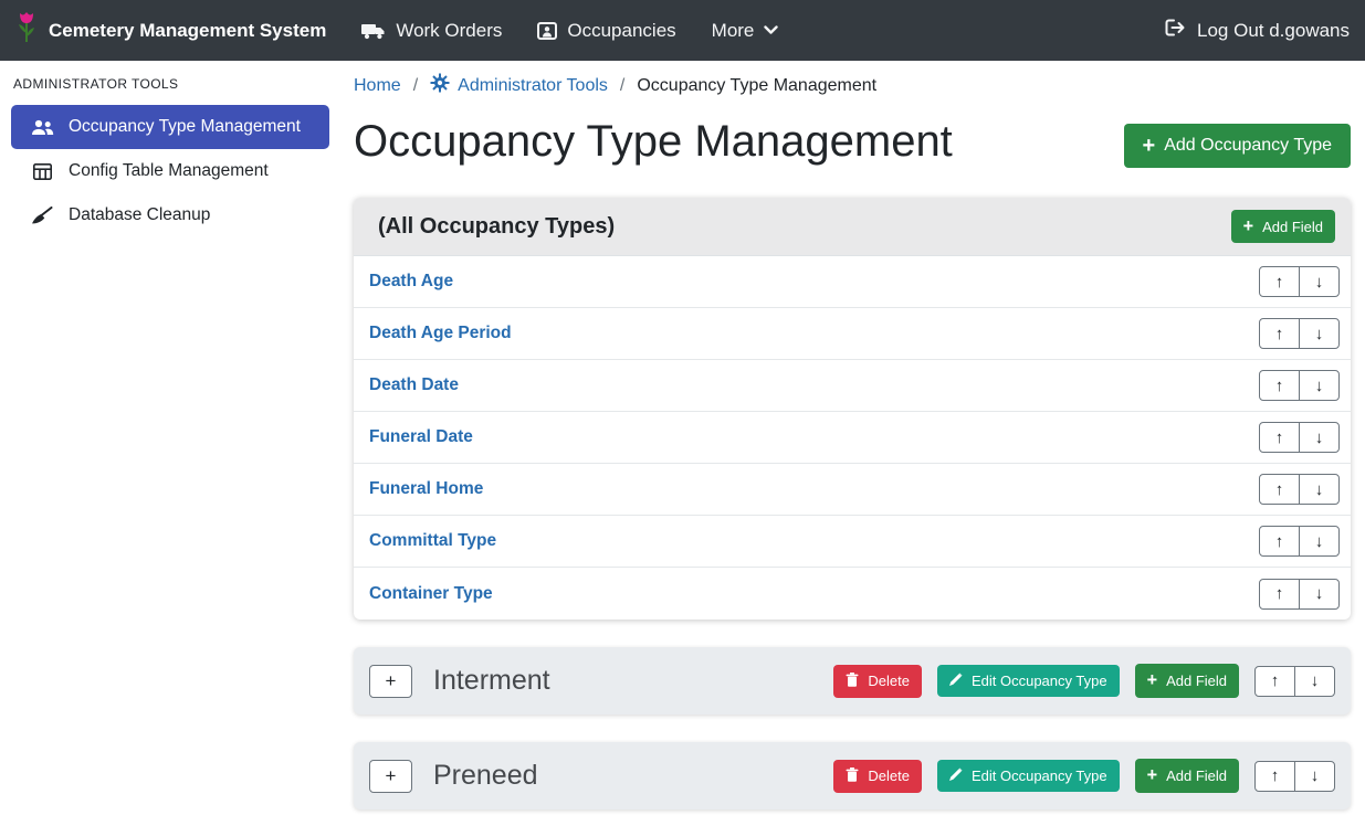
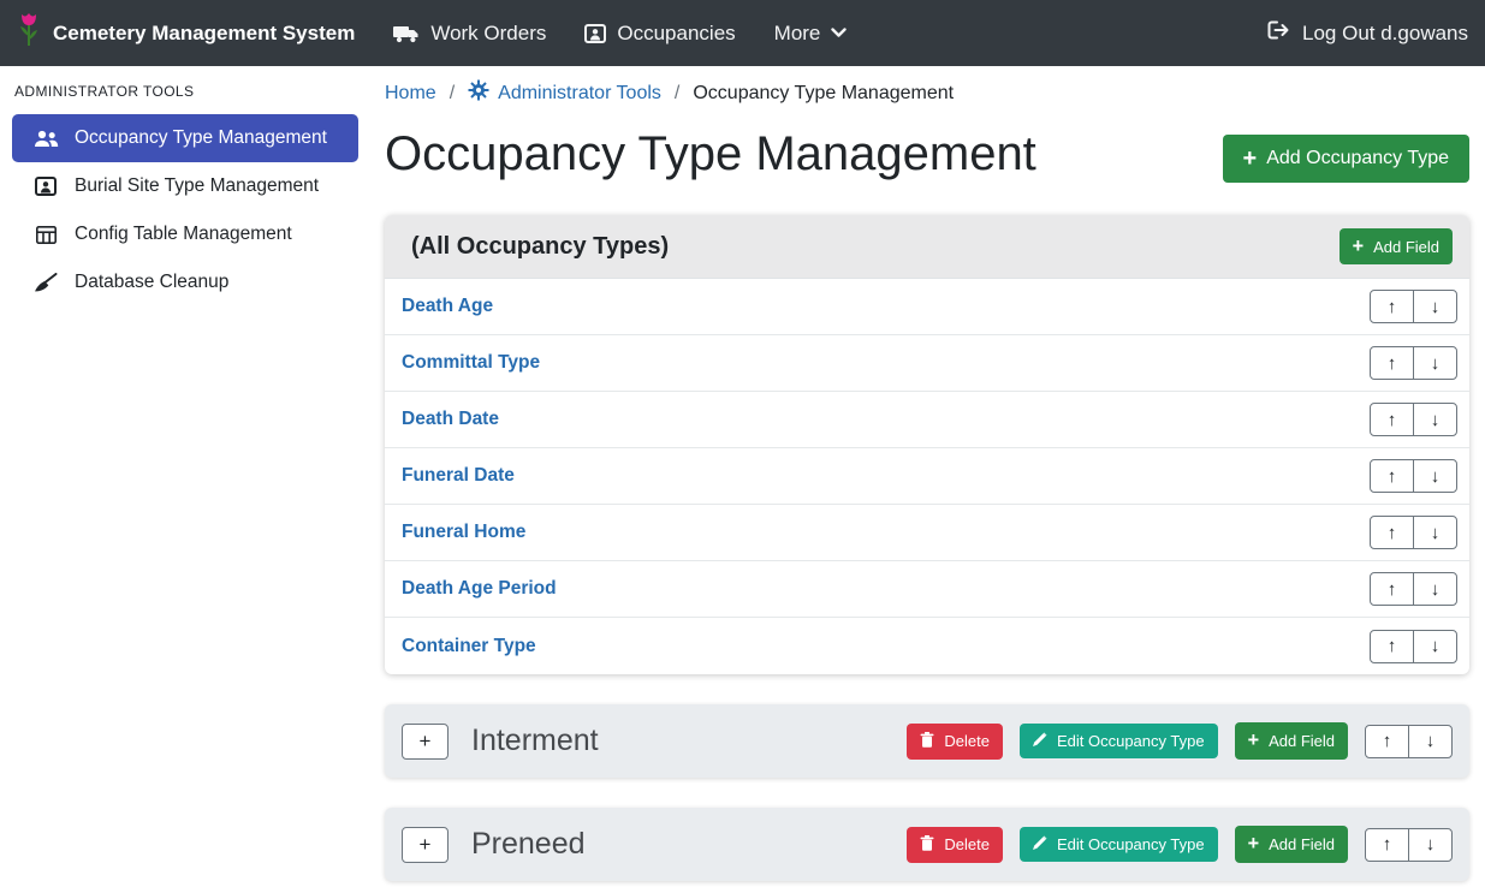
  Cemetery Management System
  Work Orders
  Occupancies
  More
  Log Out d.gowans
  ADMINISTRATOR TOOLS
  Occupancy Type Management
+ Burial Site Type Management
  Config Table Management
  Database Cleanup
  Home
  /
  Administrator Tools
  /
  Occupancy Type Management
  Occupancy Type Management
  +
  Add Occupancy Type
  (All Occupancy Types)
  +
  Add Field
  Death Age
  ↑
  ↓
- Death Age Period
+ Committal Type
  ↑
  ↓
  Death Date
  ↑
  ↓
  Funeral Date
  ↑
  ↓
  Funeral Home
  ↑
  ↓
- Committal Type
+ Death Age Period
  ↑
  ↓
  Container Type
  ↑
  ↓
  +
  Interment
  Delete
  Edit Occupancy Type
  +
  Add Field
  ↑
  ↓
  +
  Preneed
  Delete
  Edit Occupancy Type
  +
  Add Field
  ↑
  ↓
